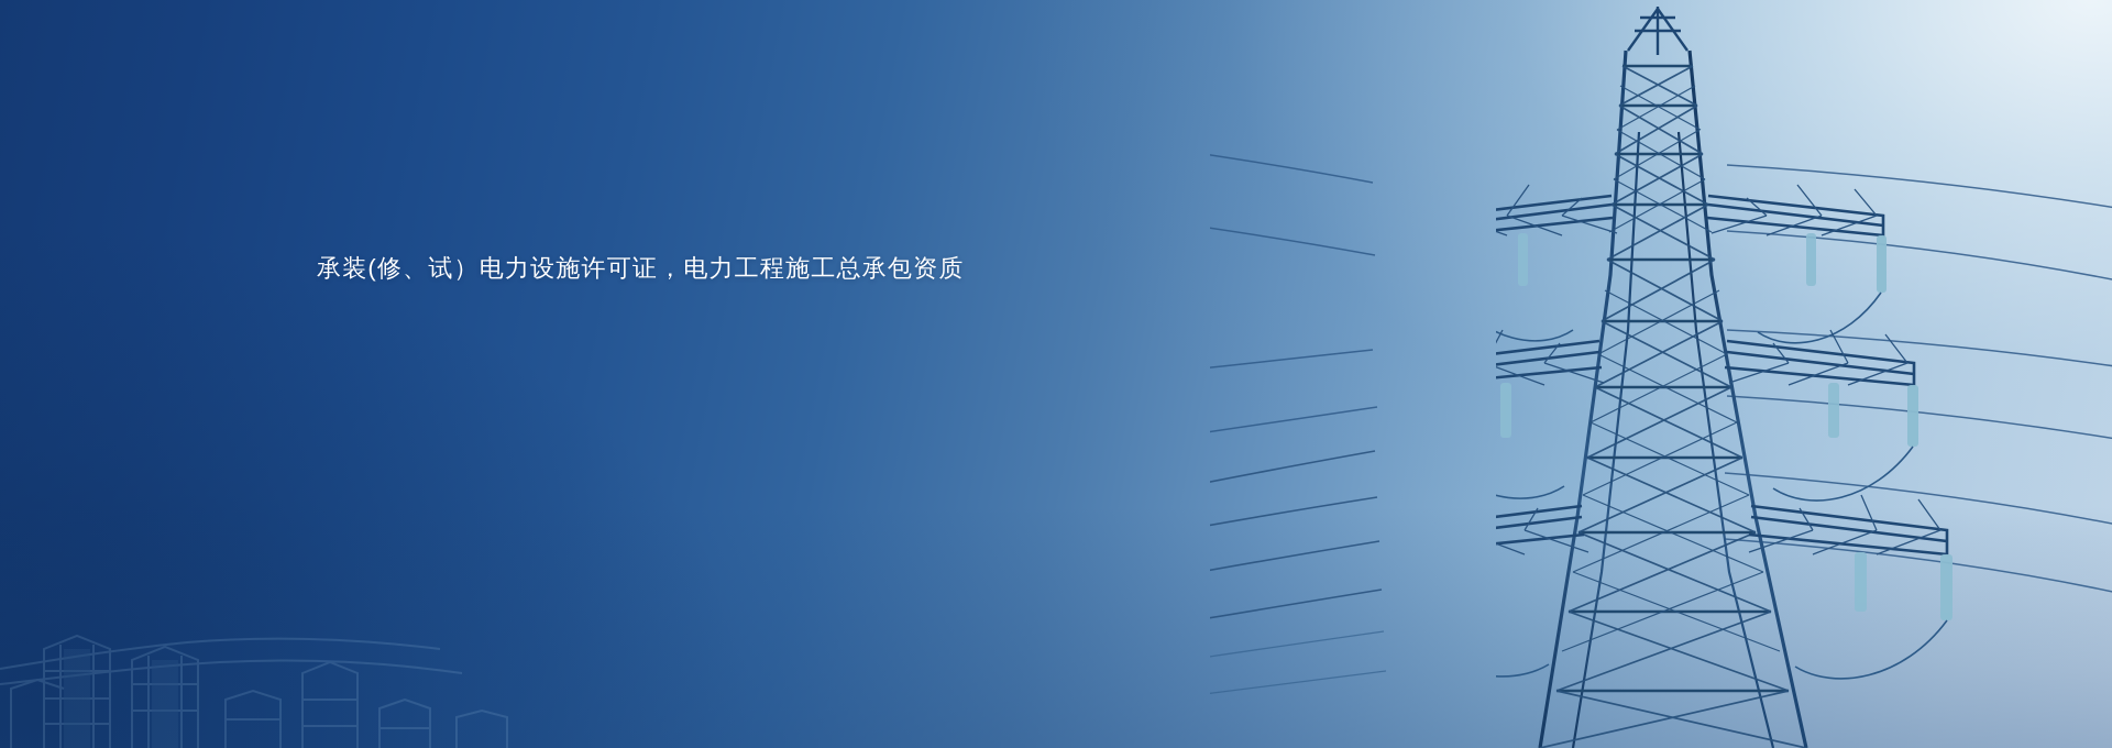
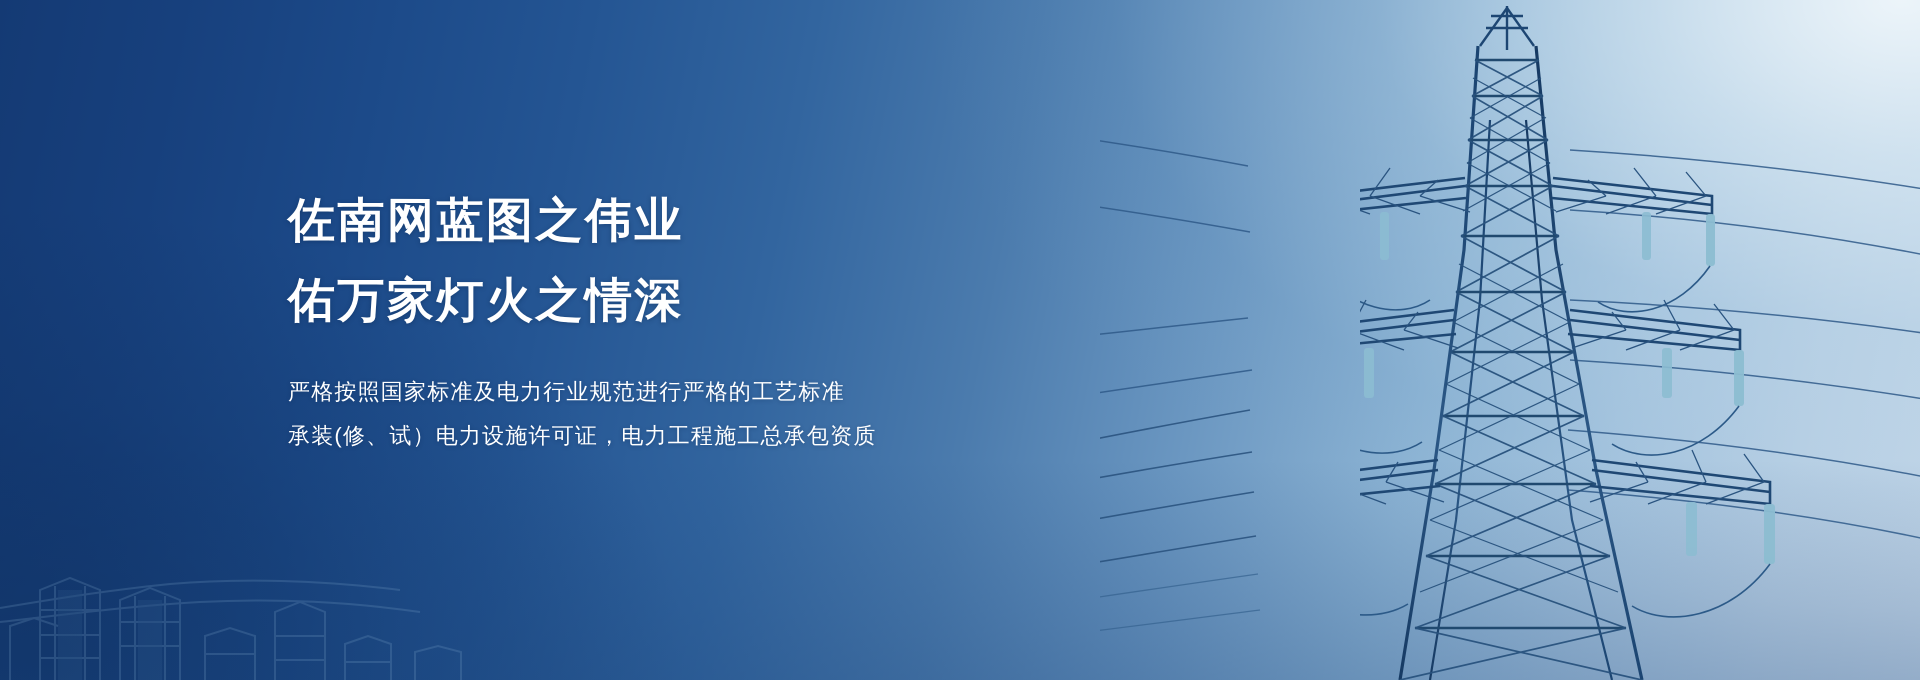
+ 佐南网蓝图之伟业
+ 佑万家灯火之情深
+ 严格按照国家标准及电力行业规范进行严格的工艺标准
  承装(修、试）电力设施许可证，电力工程施工总承包资质
